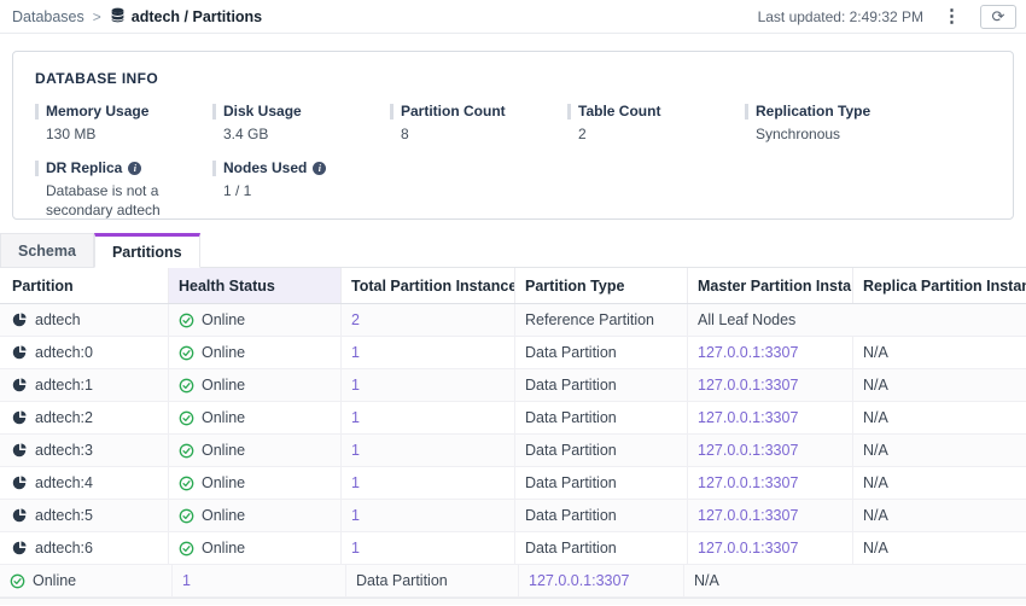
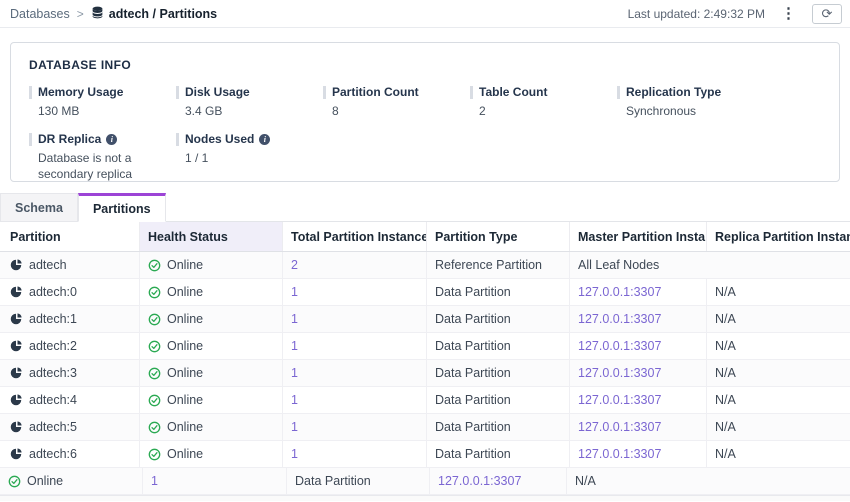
  Databases
  >
  adtech / Partitions
  Last updated: 2:49:32 PM
  ⋮
  ⟳
  DATABASE INFO
  Memory Usage
  130 MB
  Disk Usage
  3.4 GB
  Partition Count
  8
  Table Count
  2
  Replication Type
  Synchronous
  DR Replica
  i
- Database is not a secondary adtech
+ Database is not a secondary replica
  Nodes Used
  i
  1 / 1
  Schema
  Partitions
  Partition
  Health Status
  Total Partition Instance
  Partition Type
  Master Partition Insta
  Replica Partition Insta
  adtech
  Online
  2
  Reference Partition
  All Leaf Nodes
  adtech:0
  Online
  1
  Data Partition
  127.0.0.1:3307
  N/A
  adtech:1
  Online
  1
  Data Partition
  127.0.0.1:3307
  N/A
  adtech:2
  Online
  1
  Data Partition
  127.0.0.1:3307
  N/A
  adtech:3
  Online
  1
  Data Partition
  127.0.0.1:3307
  N/A
  adtech:4
  Online
  1
  Data Partition
  127.0.0.1:3307
  N/A
  adtech:5
  Online
  1
  Data Partition
  127.0.0.1:3307
  N/A
  adtech:6
  Online
  1
  Data Partition
  127.0.0.1:3307
  N/A
  Online
  1
  Data Partition
  127.0.0.1:3307
  N/A
